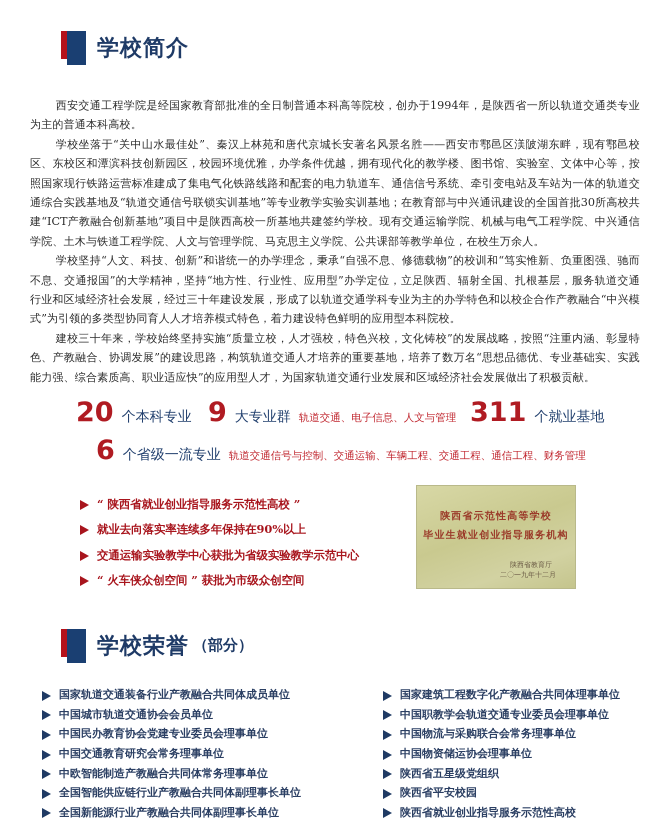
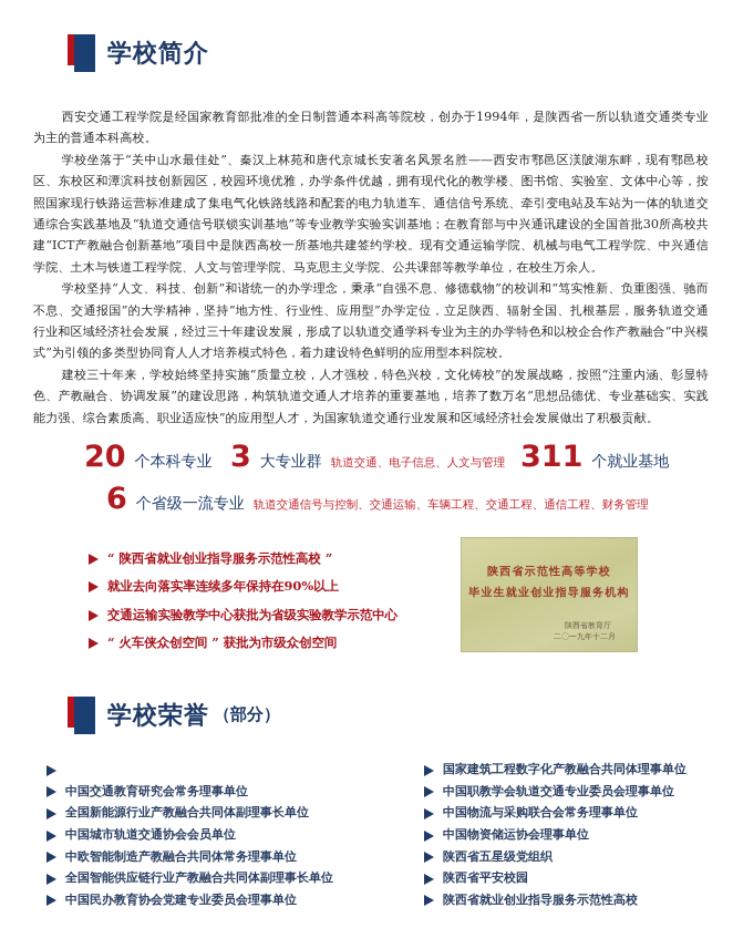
  学校简介
  西安交通工程学院是经国家教育部批准的全日制普通本科高等院校，创办于1994年，是陕西省一所以轨道交通类专业为主的普通本科高校。
  学校坐落于“关中山水最佳处”、秦汉上林苑和唐代京城长安著名风景名胜——西安市鄠邑区渼陂湖东畔，现有鄠邑校区、东校区和潭滨科技创新园区，校园环境优雅，办学条件优越，拥有现代化的教学楼、图书馆、实验室、文体中心等，按照国家现行铁路运营标准建成了集电气化铁路线路和配套的电力轨道车、通信信号系统、牵引变电站及车站为一体的轨道交通综合实践基地及“轨道交通信号联锁实训基地”等专业教学实验实训基地；在教育部与中兴通讯建设的全国首批30所高校共建“ICT产教融合创新基地”项目中是陕西高校一所基地共建签约学校。现有交通运输学院、机械与电气工程学院、中兴通信学院、土木与铁道工程学院、人文与管理学院、马克思主义学院、公共课部等教学单位，在校生万余人。
  学校坚持“人文、科技、创新”和谐统一的办学理念，秉承“自强不息、修德载物”的校训和“笃实惟新、负重图强、驰而不息、交通报国”的大学精神，坚持“地方性、行业性、应用型”办学定位，立足陕西、辐射全国、扎根基层，服务轨道交通行业和区域经济社会发展，经过三十年建设发展，形成了以轨道交通学科专业为主的办学特色和以校企合作产教融合“中兴模式”为引领的多类型协同育人人才培养模式特色，着力建设特色鲜明的应用型本科院校。
  建校三十年来，学校始终坚持实施“质量立校，人才强校，特色兴校，文化铸校”的发展战略，按照“注重内涵、彰显特色、产教融合、协调发展”的建设思路，构筑轨道交通人才培养的重要基地，培养了数万名“思想品德优、专业基础实、实践能力强、综合素质高、职业适应快”的应用型人才，为国家轨道交通行业发展和区域经济社会发展做出了积极贡献。
  20
  个本科专业
- 9
+ 3
  大专业群
  轨道交通、电子信息、人文与管理
  311
  个就业基地
  6
  个省级一流专业
  轨道交通信号与控制、交通运输、车辆工程、交通工程、通信工程、财务管理
  “ 陕西省就业创业指导服务示范性高校 ”
  就业去向落实率连续多年保持在90%以上
  交通运输实验教学中心获批为省级实验教学示范中心
  “ 火车侠众创空间 ” 获批为市级众创空间
  陕西省示范性高等学校
  毕业生就业创业指导服务机构
  陕西省教育厅
  二〇一九年十二月
  学校荣誉
  （部分）
- 国家轨道交通装备行业产教融合共同体成员单位
- 中国城市轨道交通协会会员单位
+ 中国交通教育研究会常务理事单位
- 中国民办教育协会党建专业委员会理事单位
+ 全国新能源行业产教融合共同体副理事长单位
- 中国交通教育研究会常务理事单位
+ 中国城市轨道交通协会会员单位
  中欧智能制造产教融合共同体常务理事单位
  全国智能供应链行业产教融合共同体副理事长单位
- 全国新能源行业产教融合共同体副理事长单位
+ 中国民办教育协会党建专业委员会理事单位
  国家建筑工程数字化产教融合共同体理事单位
  中国职教学会轨道交通专业委员会理事单位
  中国物流与采购联合会常务理事单位
  中国物资储运协会理事单位
  陕西省五星级党组织
  陕西省平安校园
  陕西省就业创业指导服务示范性高校
